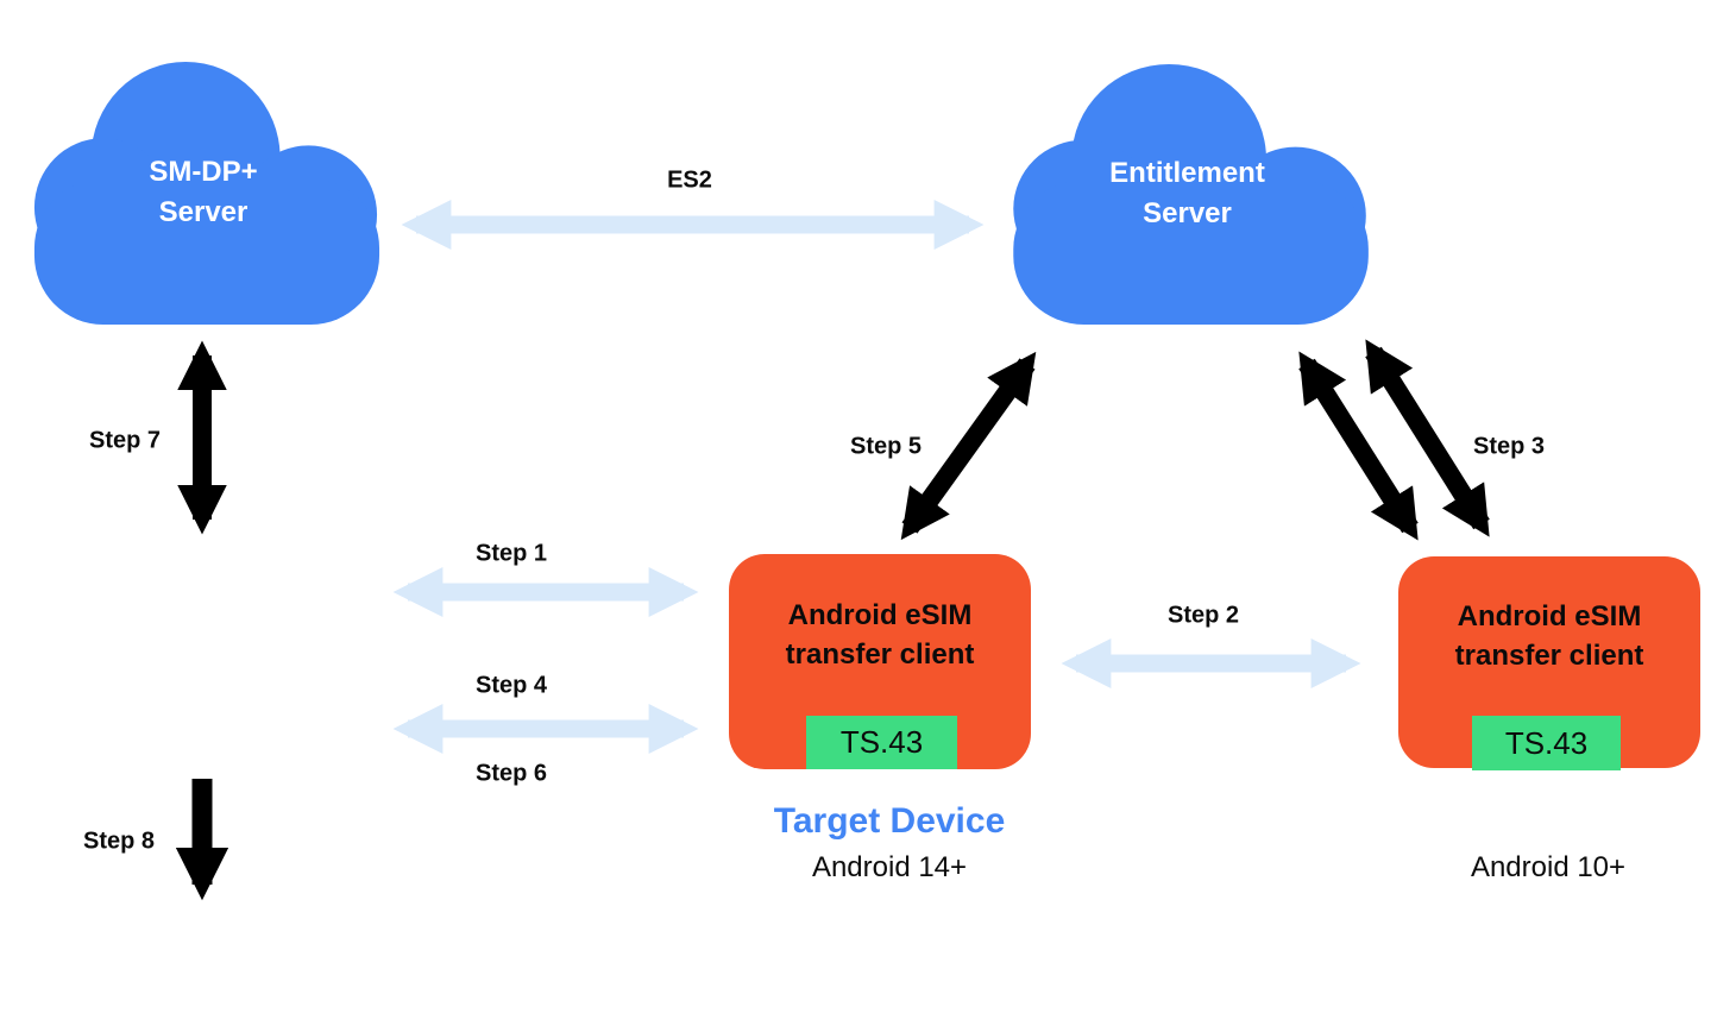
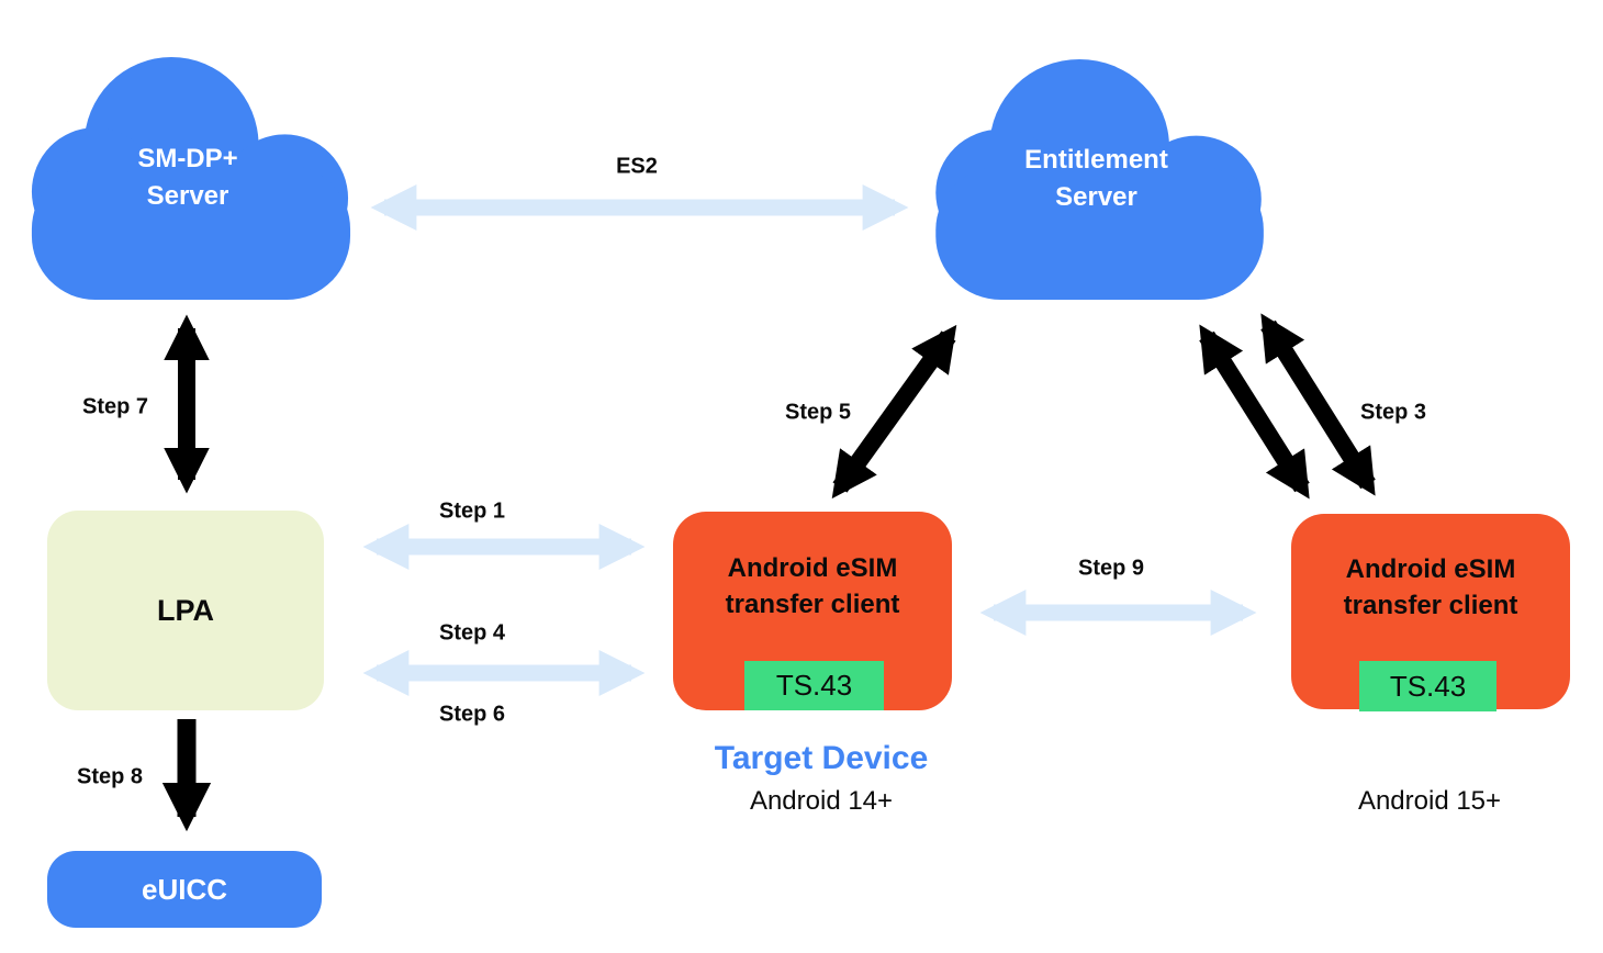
  SM-DP+
  Server
  Entitlement
  Server
+ LPA
+ eUICC
  Android eSIM
  transfer client
  TS.43
  Android eSIM
  transfer client
  TS.43
  Target Device
  Android 14+
- Android 10+
+ Android 15+
  ES2
  Step 7
  Step 8
  Step 1
  Step 4
  Step 6
- Step 2
+ Step 9
  Step 5
  Step 3
